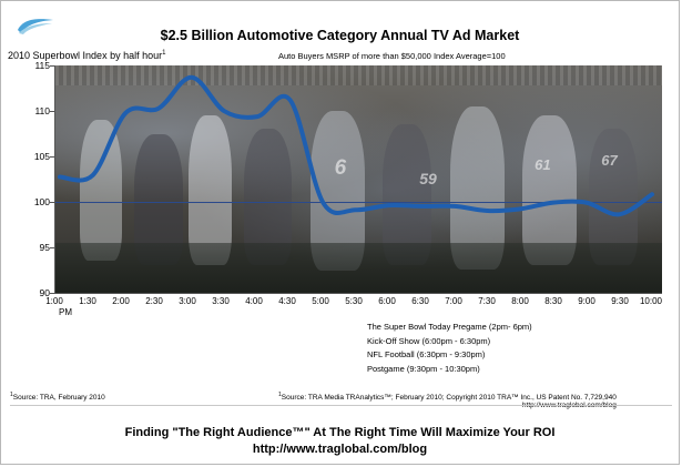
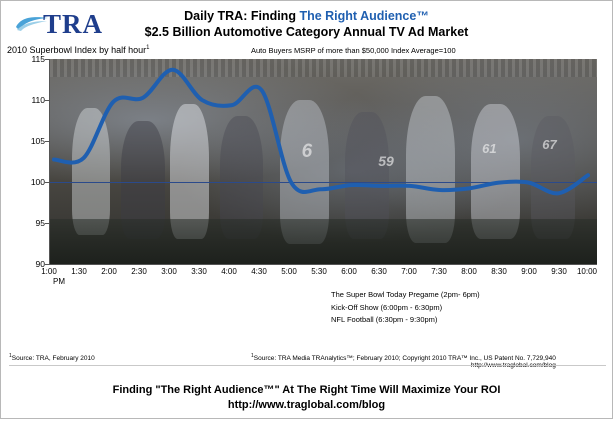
+ TRA
+ Daily TRA: Finding The Right Audience™
  $2.5 Billion Automotive Category Annual TV Ad Market
  2010 Superbowl Index by half hour
  Auto Buyers MSRP of more than $50,000 Index Average=100
  115
  110
  105
  100
  95
  90
  6
  59
  61
  67
  1:00
  PM
  1:30
  2:00
  2:30
  3:00
  3:30
  4:00
  4:30
  5:00
  5:30
  6:00
  6:30
  7:00
  7:30
  8:00
  8:30
  9:00
  9:30
  10:00
  The Super Bowl Today Pregame (2pm- 6pm)
  Kick-Off Show (6:00pm - 6:30pm)
  NFL Football (6:30pm - 9:30pm)
- Postgame (9:30pm - 10:30pm)
  Finding "The Right Audience™" At The Right Time Will Maximize Your ROI
  http://www.traglobal.com/blog
